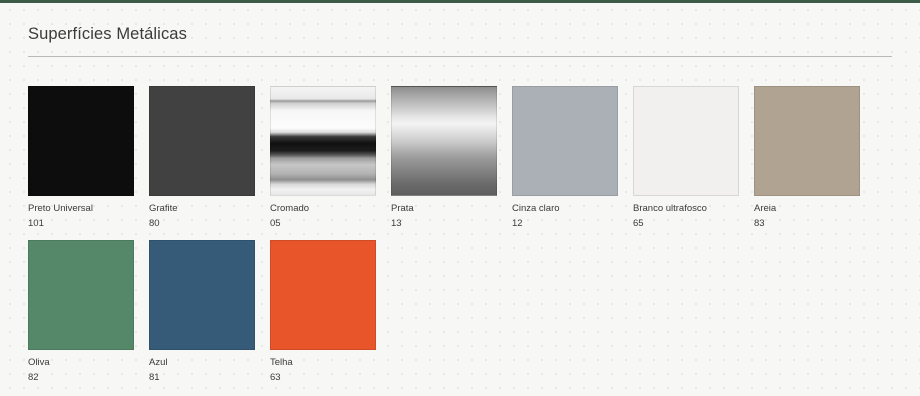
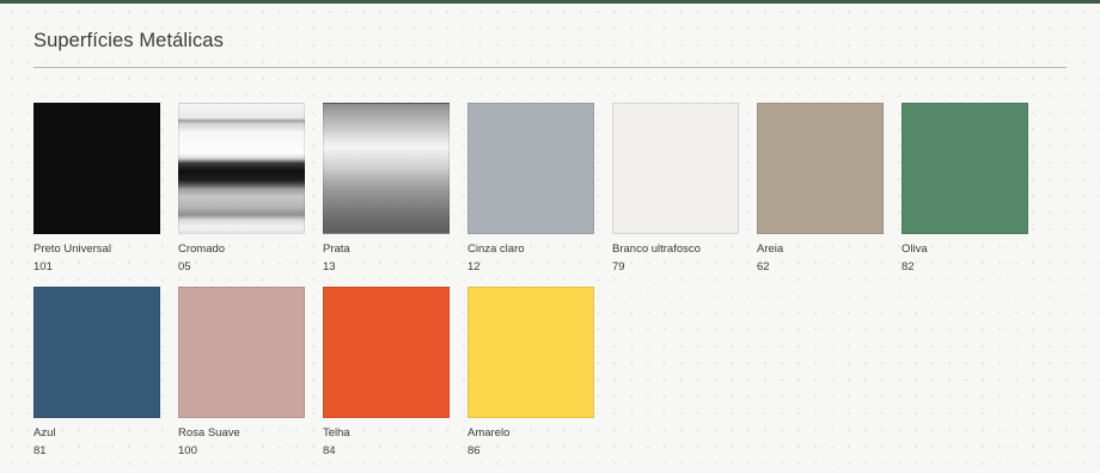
  Superfícies Metálicas
  Preto Universal
  101
- Grafite
- 80
  Cromado
  05
  Prata
  13
  Cinza claro
  12
  Branco ultrafosco
- 65
+ 79
  Areia
- 83
+ 62
  Oliva
  82
  Azul
  81
+ Rosa Suave
+ 100
  Telha
- 63
+ 84
+ Amarelo
+ 86
